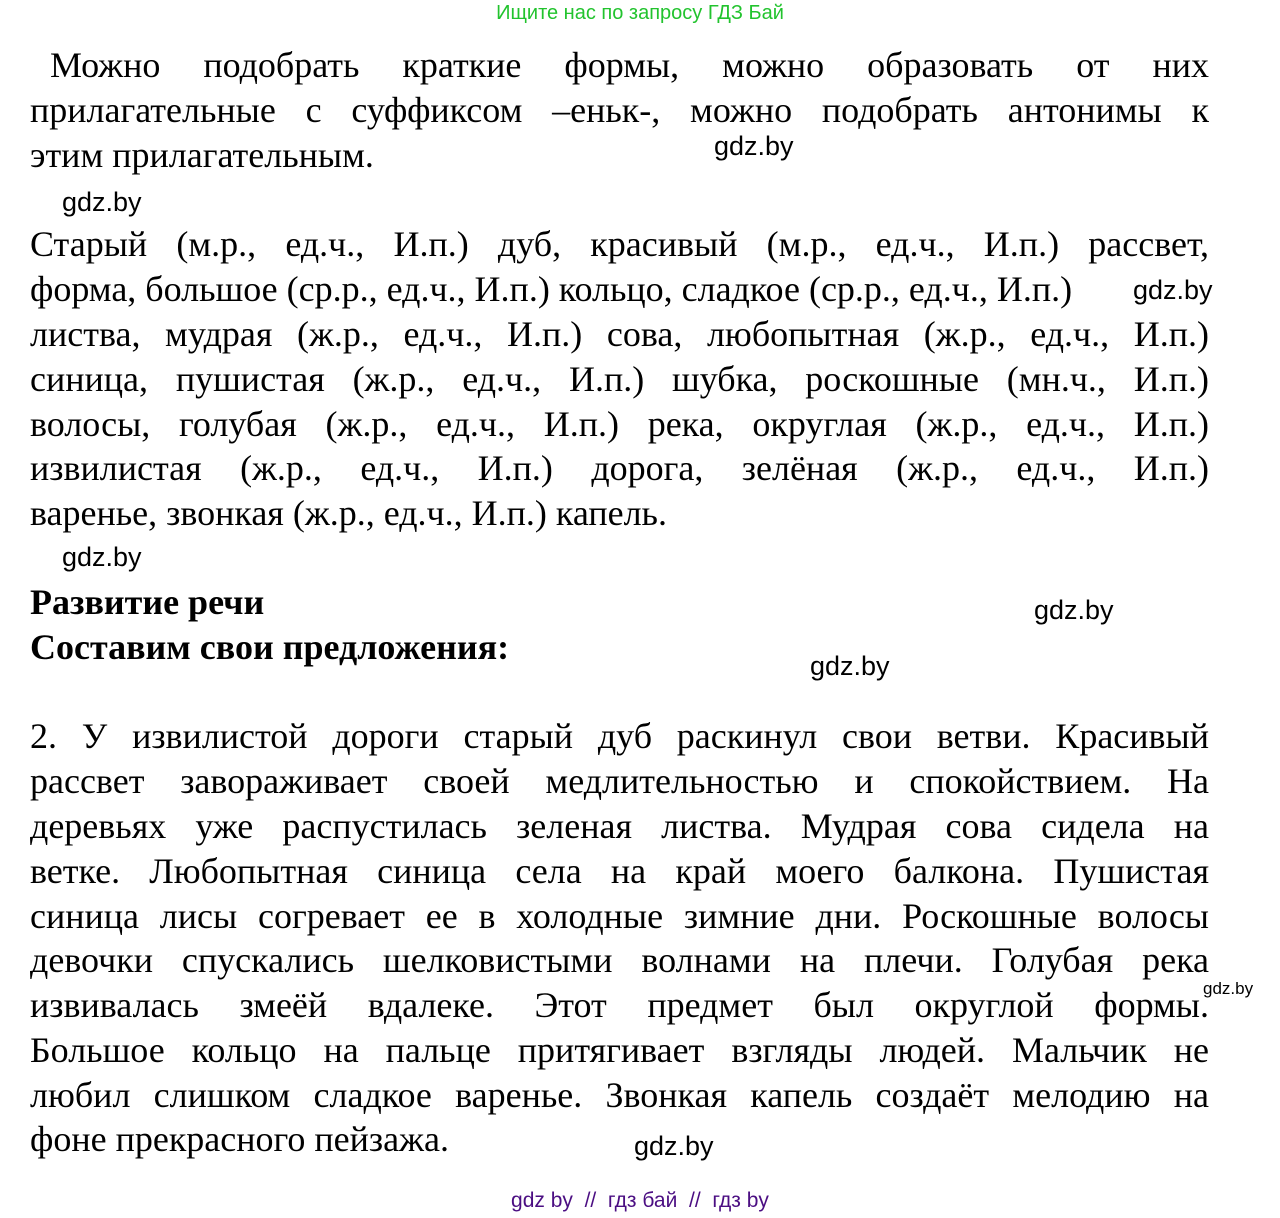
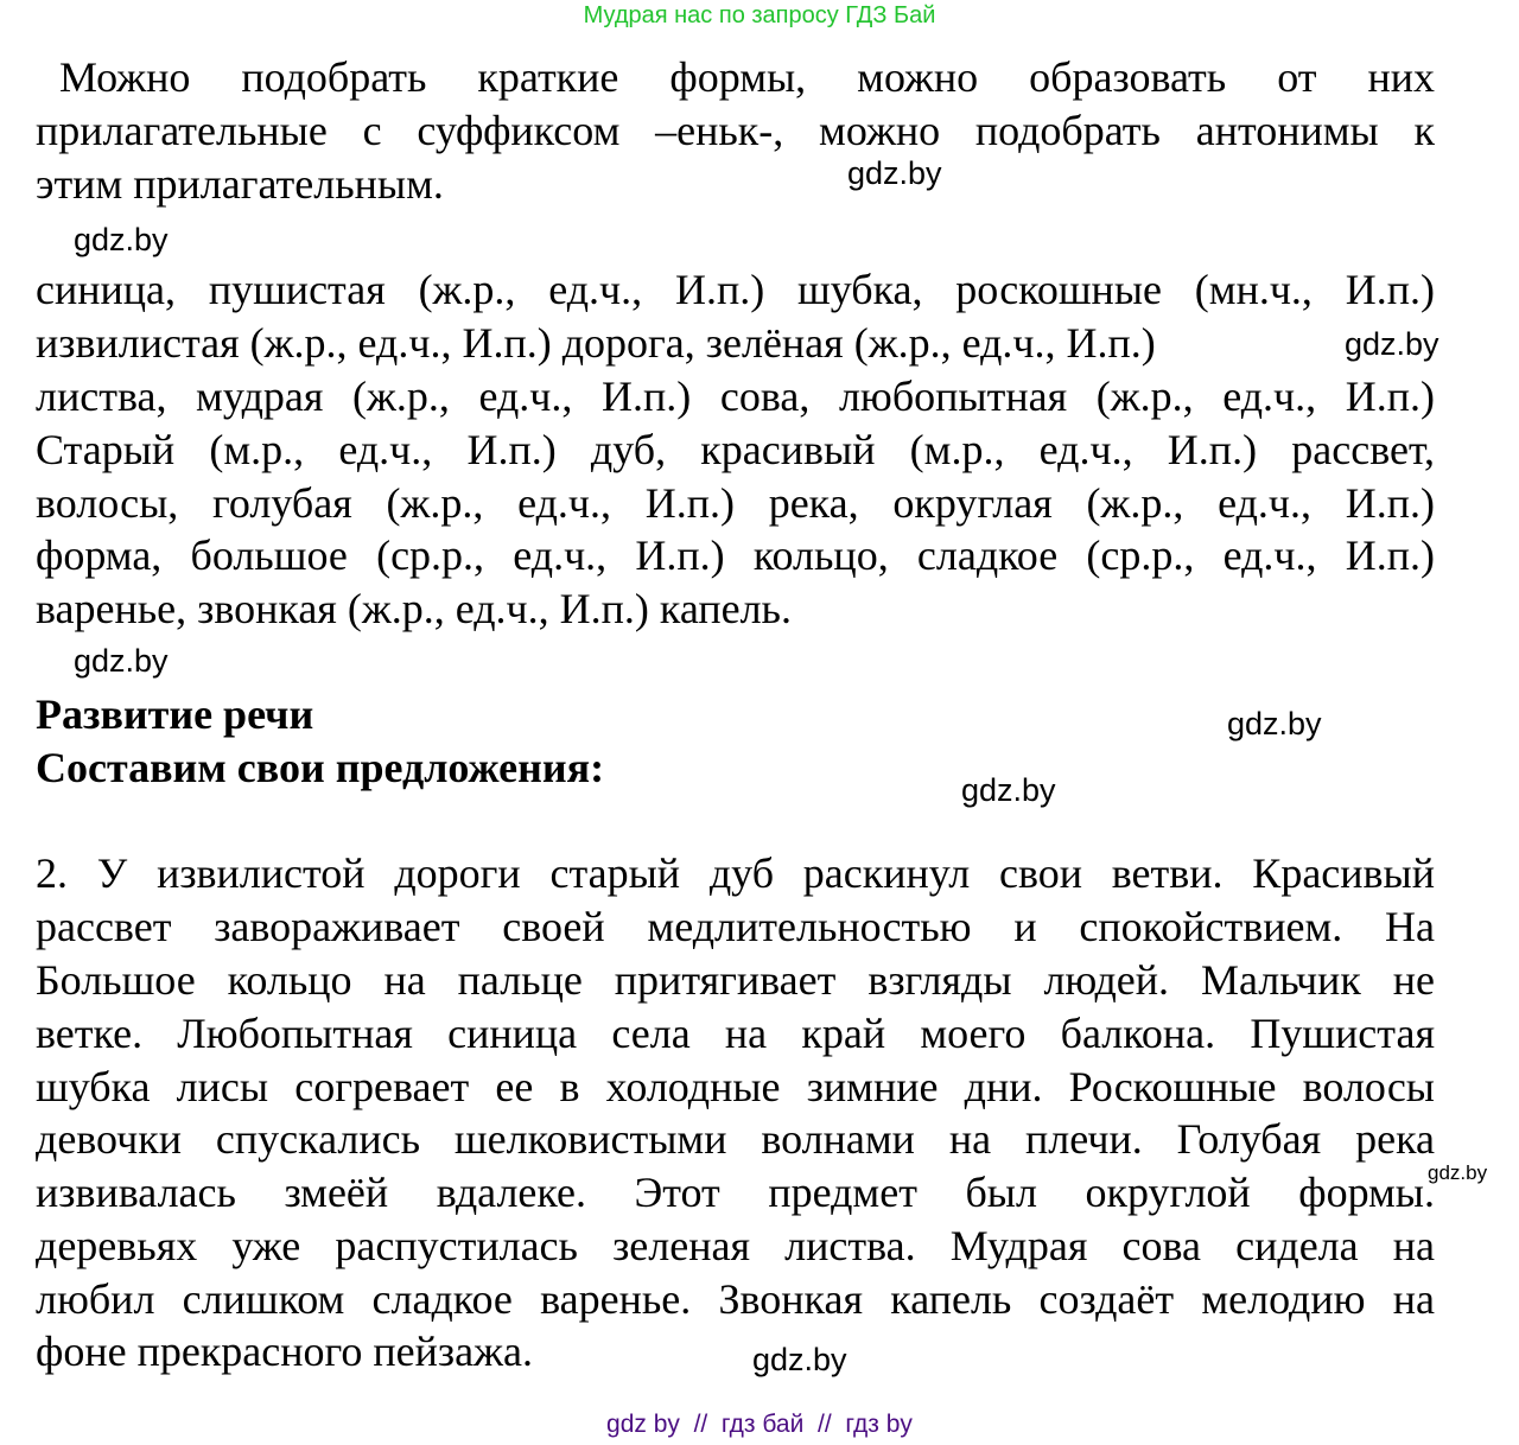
- Ищите нас по запросу ГДЗ Бай
+ Мудрая нас по запросу ГДЗ Бай
  Можно подобрать краткие формы, можно образовать от них
  прилагательные с суффиксом –еньк-, можно подобрать антонимы к
  этим прилагательным.
  gdz.by
  gdz.by
- Старый (м.р., ед.ч., И.п.) дуб, красивый (м.р., ед.ч., И.п.) рассвет,
+ синица, пушистая (ж.р., ед.ч., И.п.) шубка, роскошные (мн.ч., И.п.)
- форма, большое (ср.р., ед.ч., И.п.) кольцо, сладкое (ср.р., ед.ч., И.п.)
+ извилистая (ж.р., ед.ч., И.п.) дорога, зелёная (ж.р., ед.ч., И.п.)
  gdz.by
  листва, мудрая (ж.р., ед.ч., И.п.) сова, любопытная (ж.р., ед.ч., И.п.)
- синица, пушистая (ж.р., ед.ч., И.п.) шубка, роскошные (мн.ч., И.п.)
+ Старый (м.р., ед.ч., И.п.) дуб, красивый (м.р., ед.ч., И.п.) рассвет,
  волосы, голубая (ж.р., ед.ч., И.п.) река, округлая (ж.р., ед.ч., И.п.)
- извилистая (ж.р., ед.ч., И.п.) дорога, зелёная (ж.р., ед.ч., И.п.)
+ форма, большое (ср.р., ед.ч., И.п.) кольцо, сладкое (ср.р., ед.ч., И.п.)
  варенье, звонкая (ж.р., ед.ч., И.п.) капель.
  gdz.by
  Развитие речи
  gdz.by
  Составим свои предложения:
  gdz.by
  2. У извилистой дороги старый дуб раскинул свои ветви. Красивый
  рассвет завораживает своей медлительностью и спокойствием. На
- деревьях уже распустилась зеленая листва. Мудрая сова сидела на
+ Большое кольцо на пальце притягивает взгляды людей. Мальчик не
  ветке. Любопытная синица села на край моего балкона. Пушистая
- синица лисы согревает ее в холодные зимние дни. Роскошные волосы
+ шубка лисы согревает ее в холодные зимние дни. Роскошные волосы
  девочки спускались шелковистыми волнами на плечи. Голубая река
  gdz.by
  извивалась змеёй вдалеке. Этот предмет был округлой формы.
- Большое кольцо на пальце притягивает взгляды людей. Мальчик не
+ деревьях уже распустилась зеленая листва. Мудрая сова сидела на
  любил слишком сладкое варенье. Звонкая капель создаёт мелодию на
  фоне прекрасного пейзажа.
  gdz.by
  gdz by // гдз бай // гдз by
